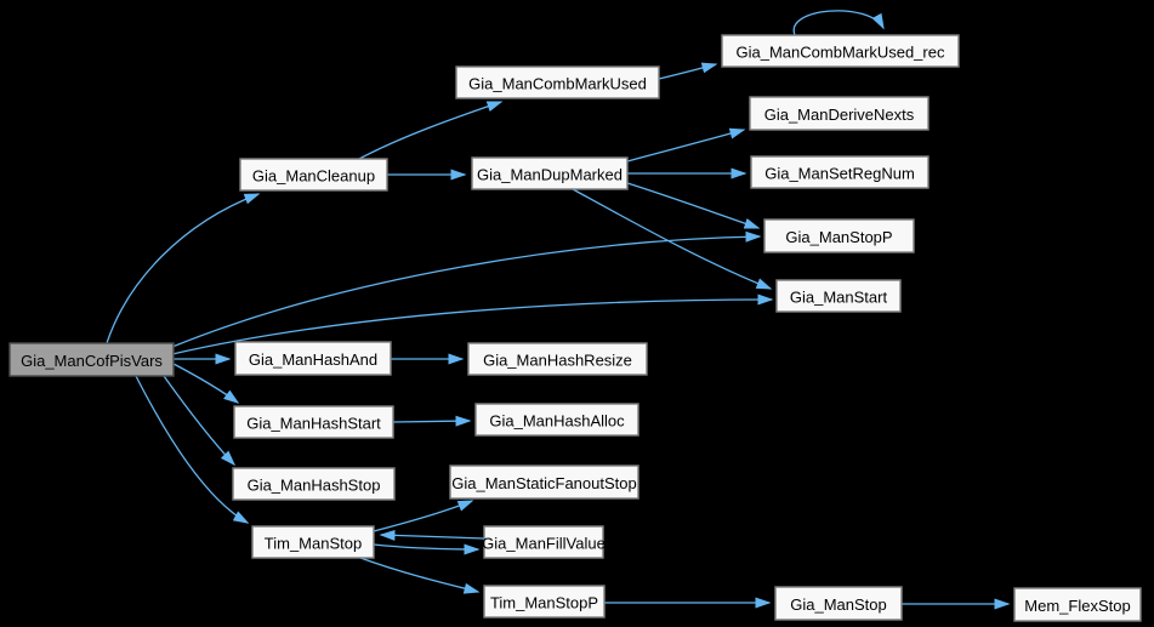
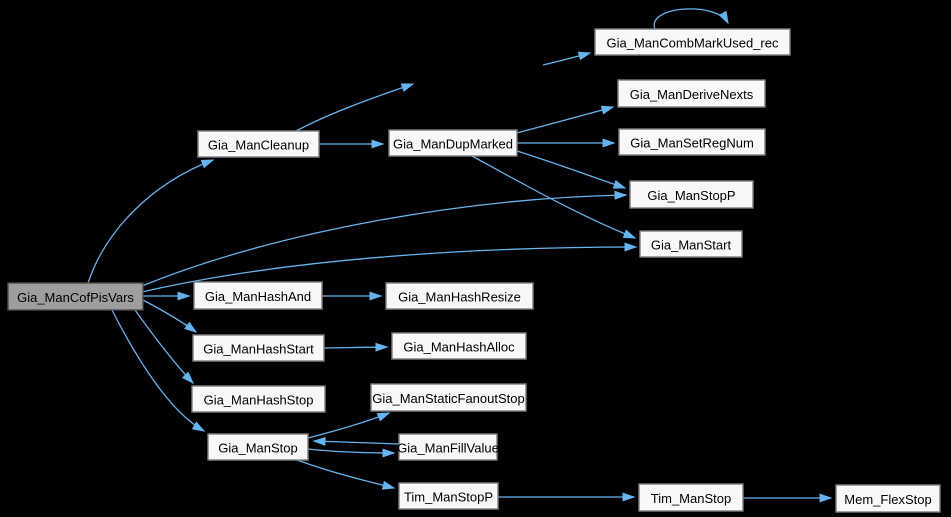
  Gia_ManCofPisVars
  Gia_ManCleanup
- Gia_ManCombMarkUsed
  Gia_ManCombMarkUsed_rec
  Gia_ManDupMarked
  Gia_ManDeriveNexts
  Gia_ManSetRegNum
  Gia_ManStopP
  Gia_ManStart
  Gia_ManHashAnd
  Gia_ManHashResize
  Gia_ManHashStart
  Gia_ManHashAlloc
  Gia_ManHashStop
  Gia_ManStaticFanoutStop
- Tim_ManStop
+ Gia_ManStop
  Gia_ManFillValue
  Tim_ManStopP
- Gia_ManStop
+ Tim_ManStop
  Mem_FlexStop
